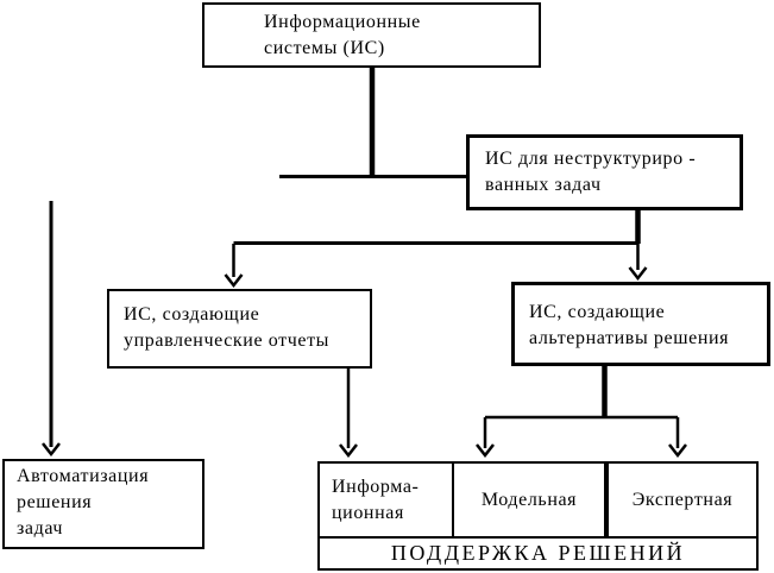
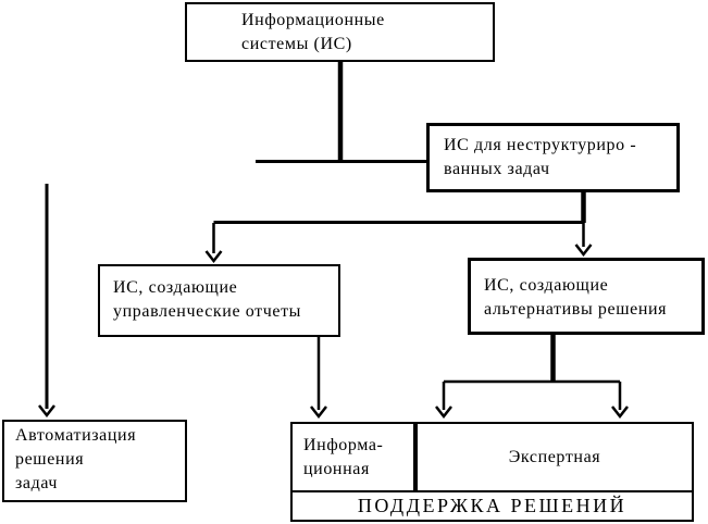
  Информационные
  системы (ИС)
  ИС для неструктуриро -
  ванных задач
  ИС, создающие
  управленческие отчеты
  ИС, создающие
  альтернативы решения
  Автоматизация
  решения
  задач
  Информа-
  ционная
- Модельная
  Экспертная
  ПОДДЕРЖКА РЕШЕНИЙ
